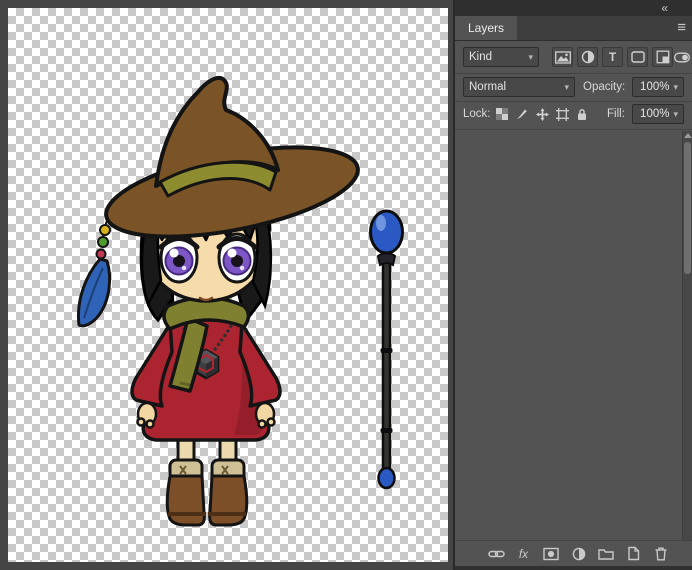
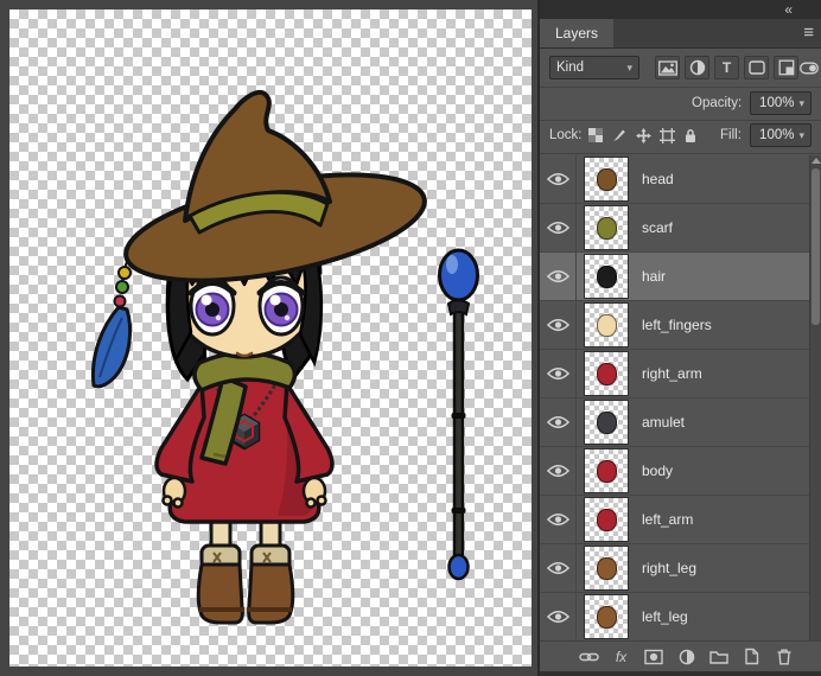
  «
  Layers
  ≡
  Kind
  T
- Normal
  Opacity:
  100%
  Lock:
  Fill:
  100%
+ head
+ scarf
+ hair
+ left_fingers
+ right_arm
+ amulet
+ body
+ left_arm
+ right_leg
+ left_leg
  fx
